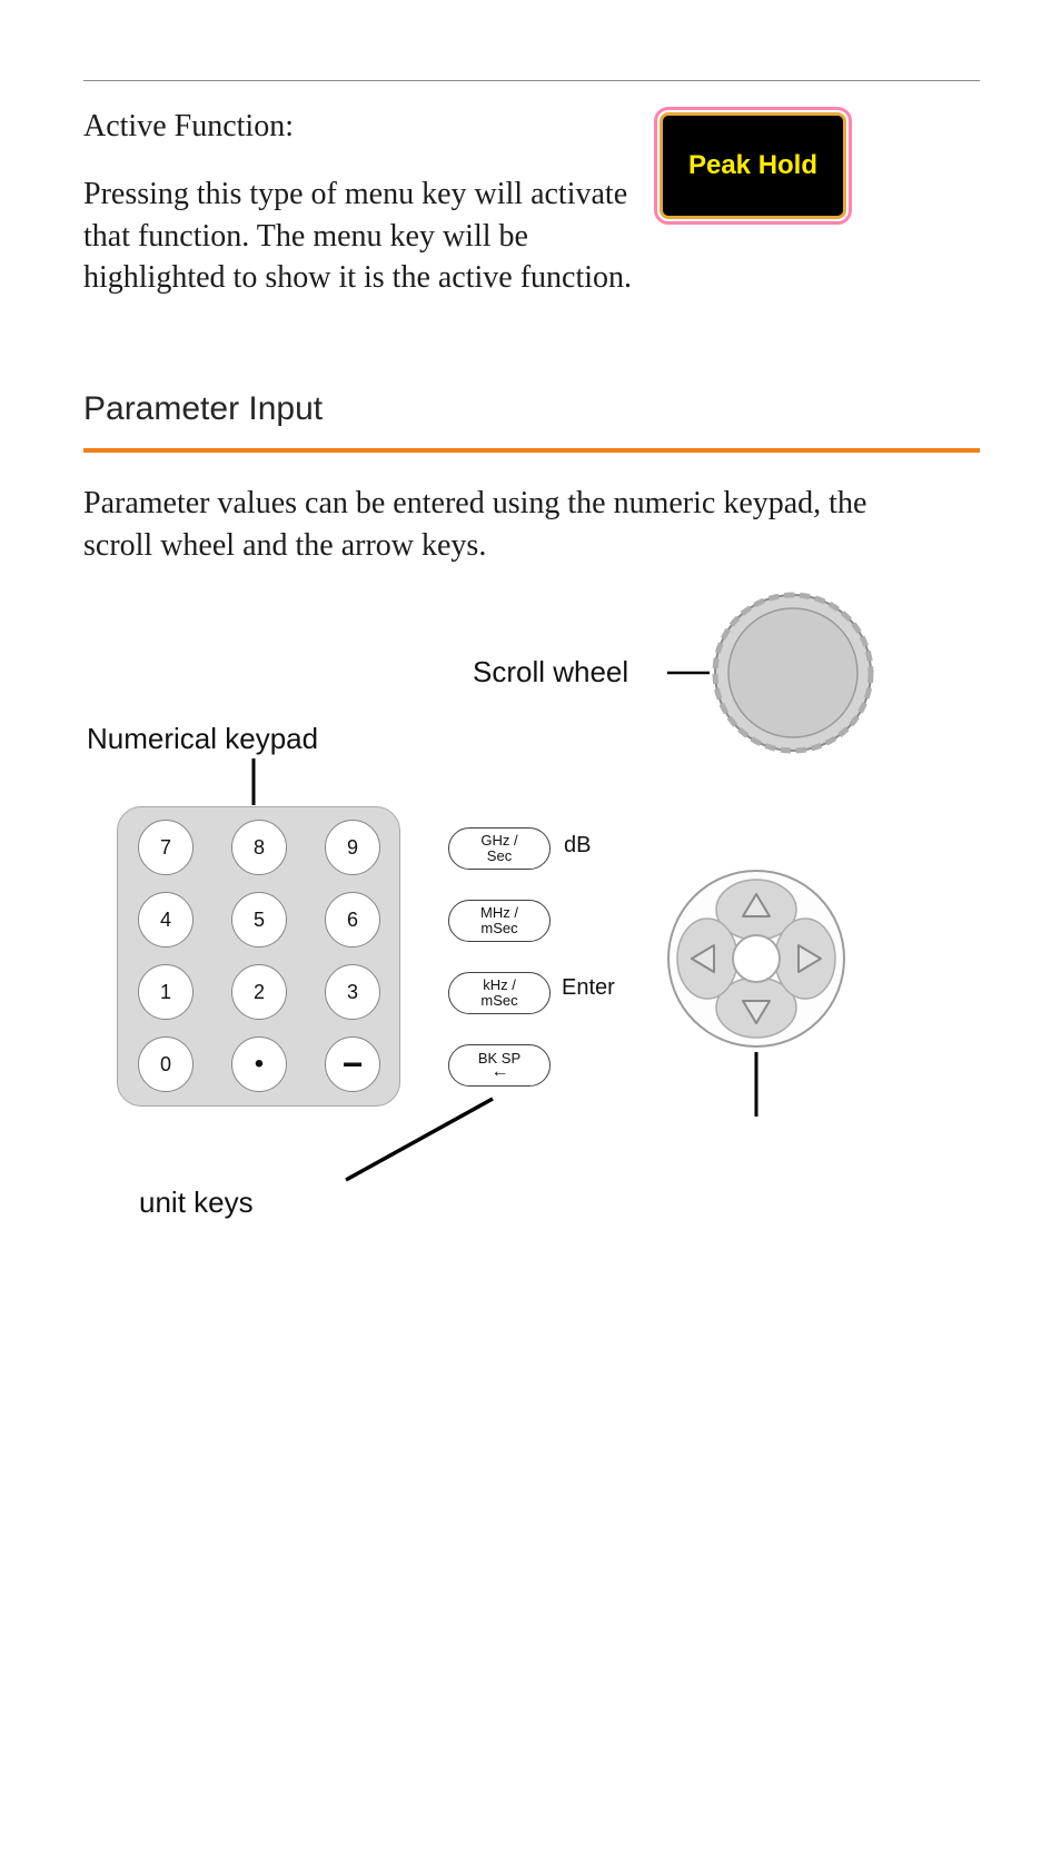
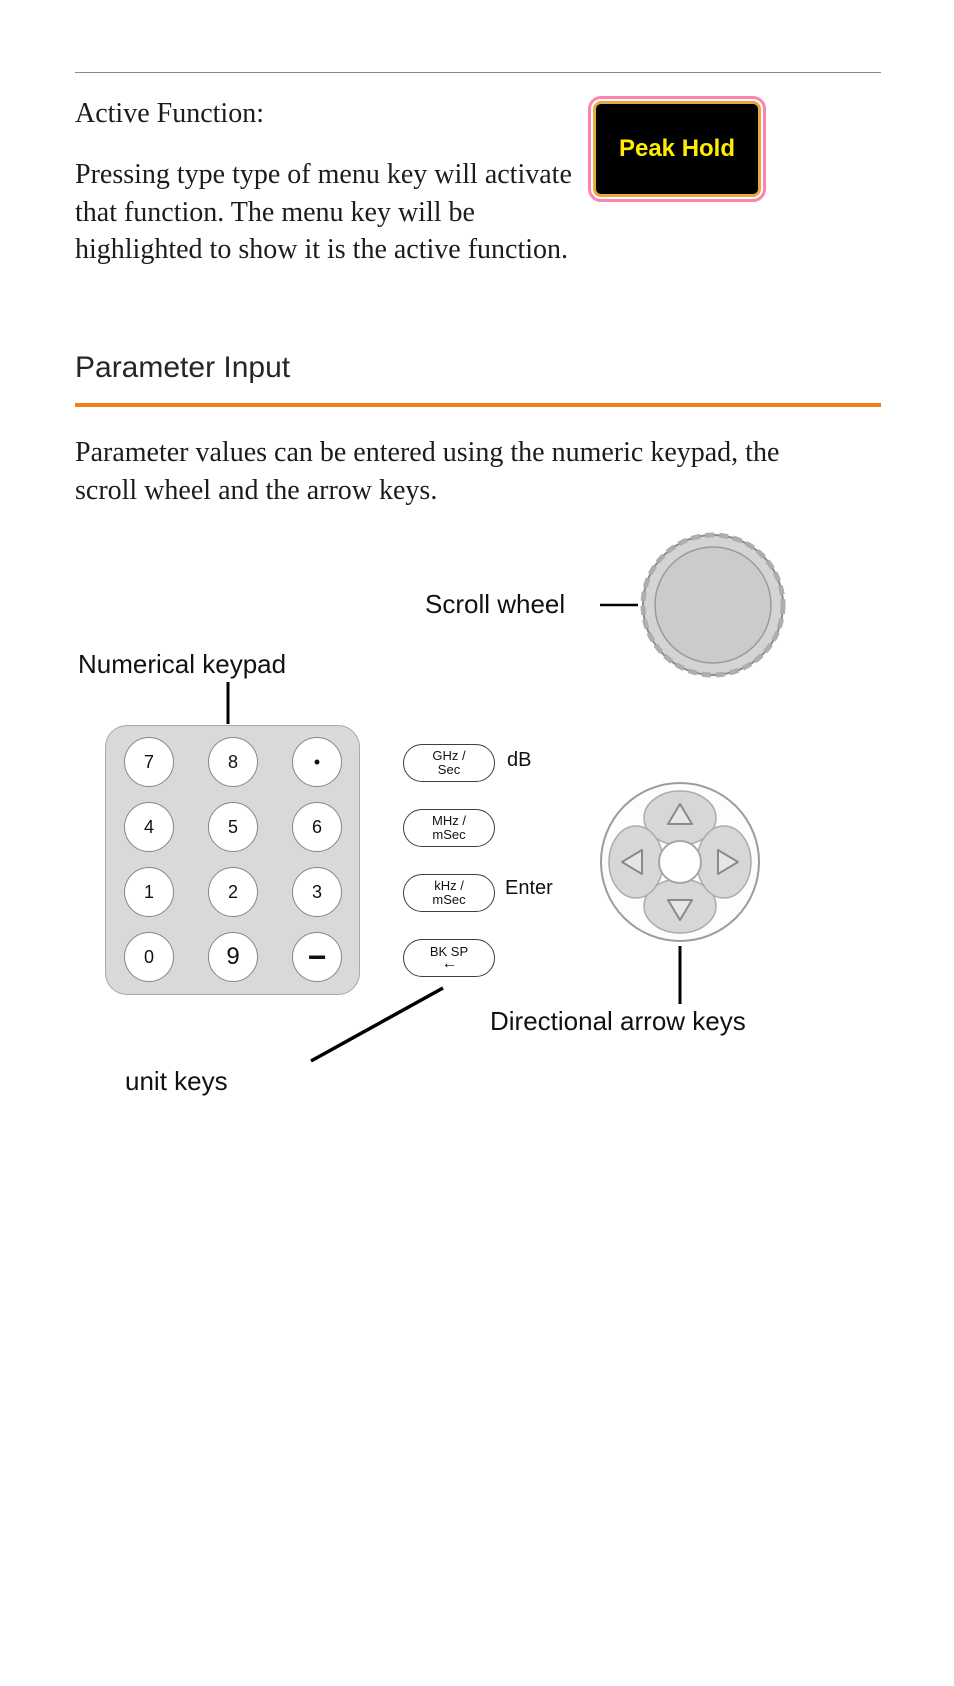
  Active Function:
- Pressing this type of menu key will activate that function. The menu key will be highlighted to show it is the active function.
+ Pressing type type of menu key will activate that function. The menu key will be highlighted to show it is the active function.
  Peak Hold
  Parameter Input
  Parameter values can be entered using the numeric keypad, the scroll wheel and the arrow keys.
  Scroll wheel
  Numerical keypad
  7
  8
- 9
+ •
  4
  5
  6
  1
  2
  3
  0
- •
+ 9
  −
  GHz /
  Sec
  MHz /
  mSec
  kHz /
  mSec
  BK SP
  ←
  dB
  Enter
+ Directional arrow keys
  unit keys
